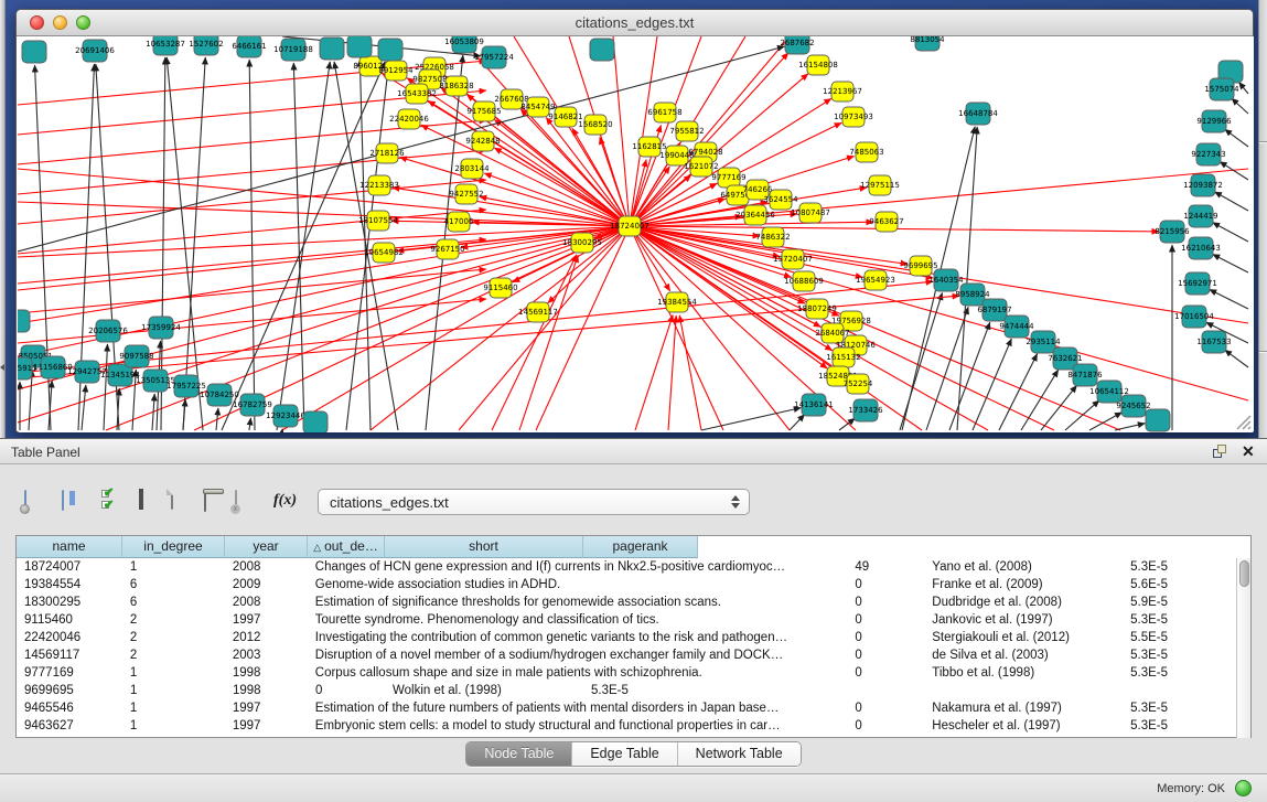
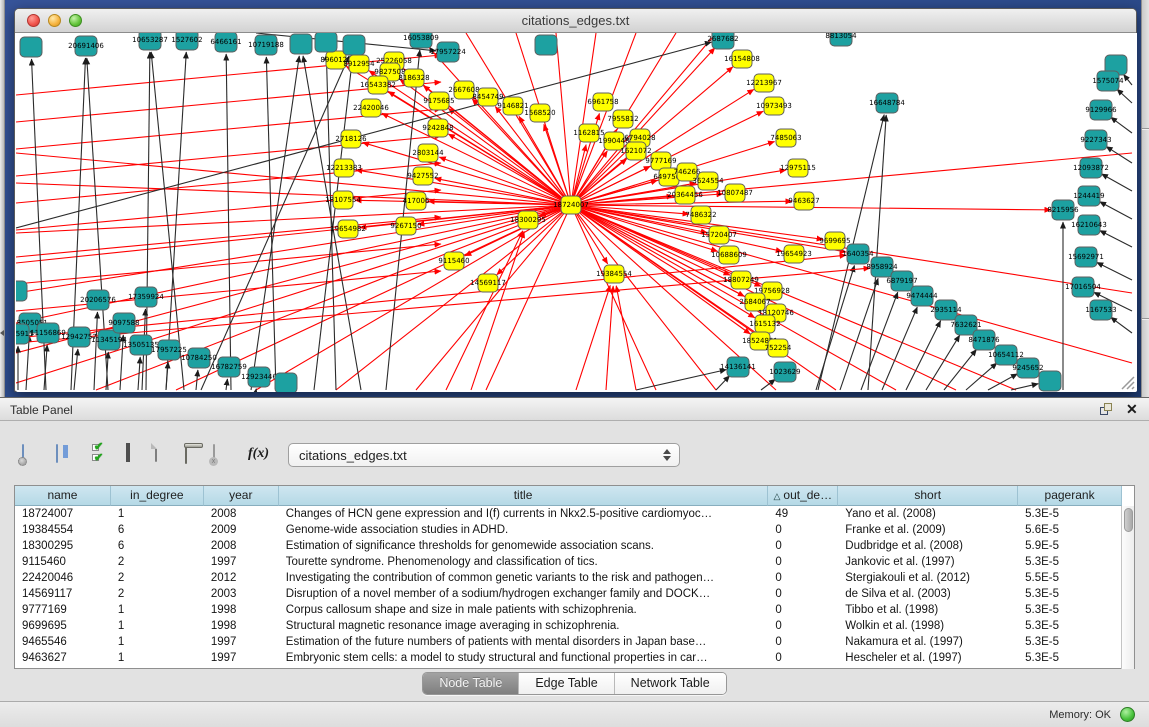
  citations_edges.txt
  18724007
  18300295
  896012
  8912954
  25226058
  9827508
  16543382
  8186328
  2667608
  9175685
  8454749
  9146821
  1568520
  22420046
  9242848
  2718126
  2803144
  12213383
  9427552
  18107554
  417006
  19654982
  9267150
  9115460
  14569117
  1162815
  1990448
  6794028
  1621072
  6961758
  7955812
  9777169
  64975
  746266
  20364456
  3624554
  10807487
  7486322
  15720407
  10688609
  18807249
  19756928
  19654923
  9699695
  16154808
  12213967
  10973493
  7485063
  12975115
  9463627
  19384554
  2684067
  18120746
  1615132
  185248
  752254
  20691406
  10653287
  1527602
  6466161
  10719188
  16053809
  17957224
  2687682
  8813054
  16648784
  1575074
  9129966
  9227343
  12093872
  1244419
  8215956
  16210643
  15692971
  17016504
  1167533
  1640354
  8958924
  6879197
  9474444
  2935114
  7632621
  8471876
  10654112
  9245652
  11156869
  12942757
  11345194
  20206576
  9097588
  13505135
  17359924
  17957225
  10784250
  16782759
  1292344
  14136141
- 1733426
+ 1023629
  Table Panel
  ✕
  ✔
  ✔
  f(x)
  citations_edges.txt
  name
  in_degree
  year
+ title
  △ out_de…
  short
  pagerank
  18724007
  1
  2008
  Changes of HCN gene expression and I(f) currents in Nkx2.5-positive cardiomyoc…
  49
  Yano et al. (2008)
  5.3E-5
  19384554
  6
  2009
  Genome-wide association studies in ADHD.
  0
  Franke et al. (2009)
  5.6E-5
  18300295
  6
  2008
  Estimation of significance thresholds for genomewide association scans.
  0
  Dudbridge et al. (2008)
  5.9E-5
  9115460
  2
  1997
  Tourette syndrome. Phenomenology and classification of tics.
  0
  Jankovic et al. (1997)
  5.3E-5
  22420046
  2
  2012
  Investigating the contribution of common genetic variants to the risk and pathogen…
  0
  Stergiakouli et al. (2012)
  5.5E-5
  14569117
  2
  2003
  Disruption of a novel member of a sodium/hydrogen exchanger family and DOCK…
  0
  de Silva et al. (2003)
  5.3E-5
  9777169
  1
  1998
  Corpus callosum shape and size in male patients with schizophrenia.
  0
  Tibbo et al. (1998)
  5.3E-5
  9699695
  1
  1998
+ Structural magnetic resonance image averaging in schizophrenia.
  0
  Wolkin et al. (1998)
  5.3E-5
  9465546
  1
  1997
  Estimation of the future numbers of patients with mental disorders in Japan base…
  0
  Nakamura et al. (1997)
  5.3E-5
  9463627
  1
  1997
  Embryonic stem cells: a model to study structural and functional properties in car…
  0
  Hescheler et al. (1997)
  5.3E-5
  Node Table
  Edge Table
  Network Table
  Memory: OK
